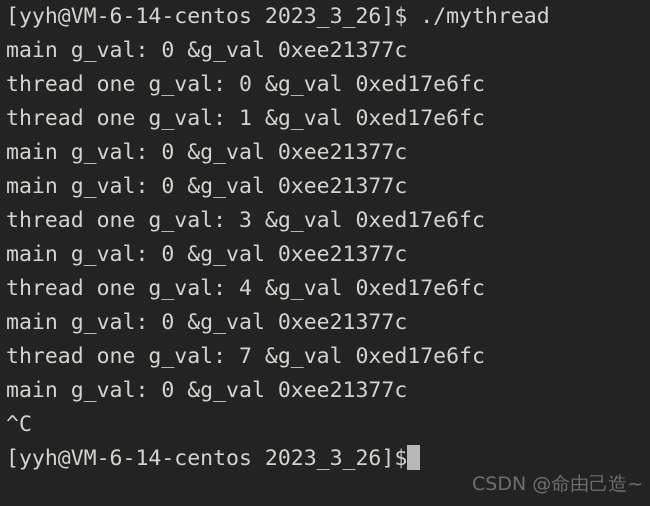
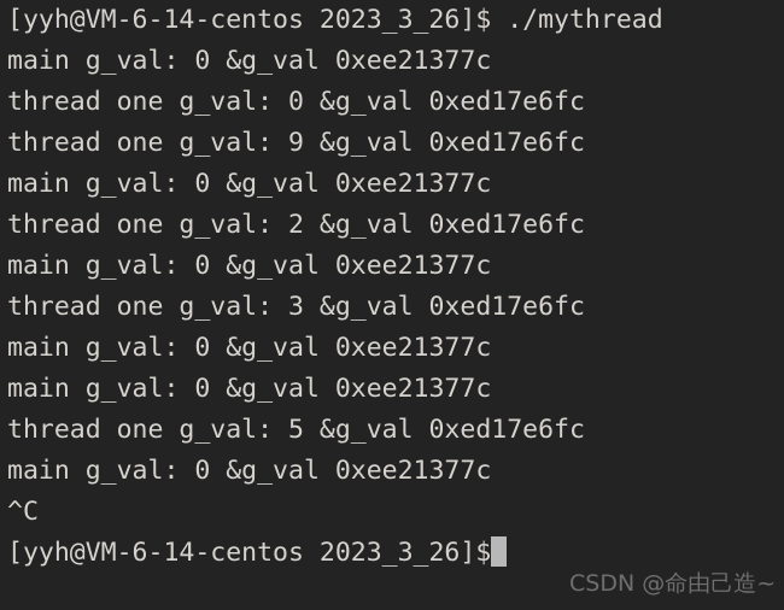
  [yyh@VM-6-14-centos 2023_3_26]$ ./mythread
  main g_val: 0 &g_val 0xee21377c
  thread one g_val: 0 &g_val 0xed17e6fc
- thread one g_val: 1 &g_val 0xed17e6fc
+ thread one g_val: 9 &g_val 0xed17e6fc
  main g_val: 0 &g_val 0xee21377c
+ thread one g_val: 2 &g_val 0xed17e6fc
  main g_val: 0 &g_val 0xee21377c
  thread one g_val: 3 &g_val 0xed17e6fc
  main g_val: 0 &g_val 0xee21377c
- thread one g_val: 4 &g_val 0xed17e6fc
  main g_val: 0 &g_val 0xee21377c
- thread one g_val: 7 &g_val 0xed17e6fc
+ thread one g_val: 5 &g_val 0xed17e6fc
  main g_val: 0 &g_val 0xee21377c
  ^C
  [yyh@VM-6-14-centos 2023_3_26]$
  CSDN @命由己造~
